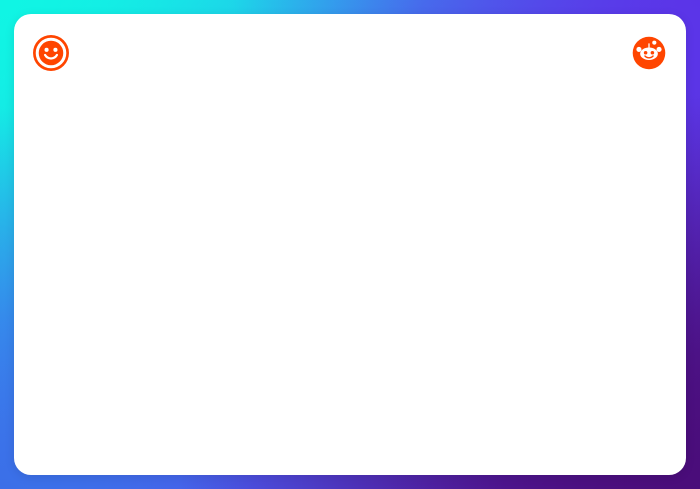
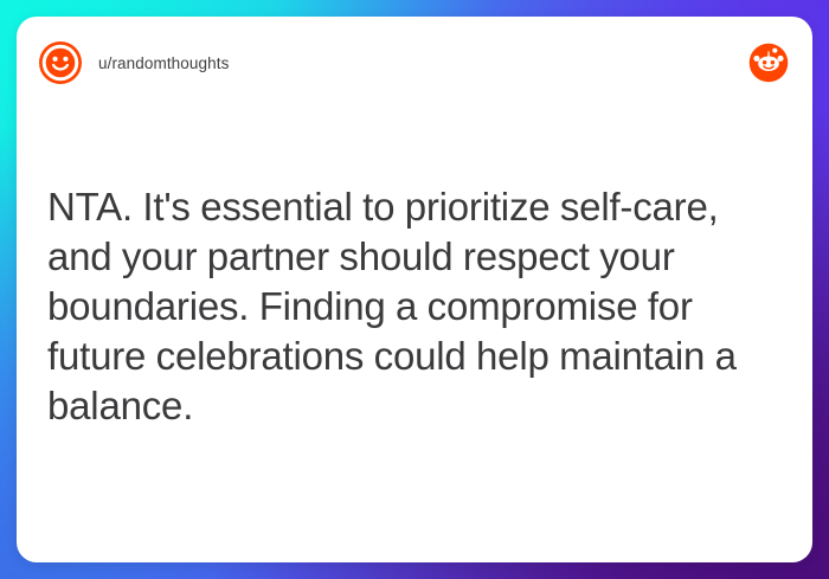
+ u/randomthoughts
+ NTA. It's essential to prioritize self-care, and your partner should respect your boundaries. Finding a compromise for future celebrations could help maintain a balance.
